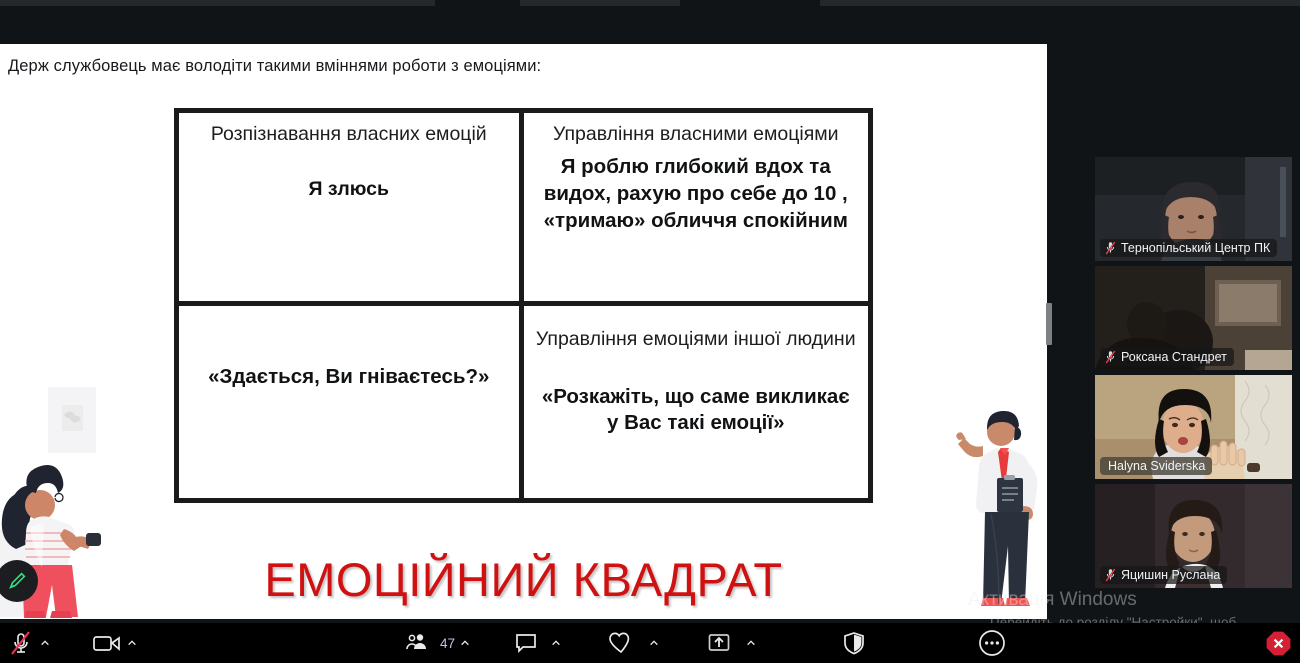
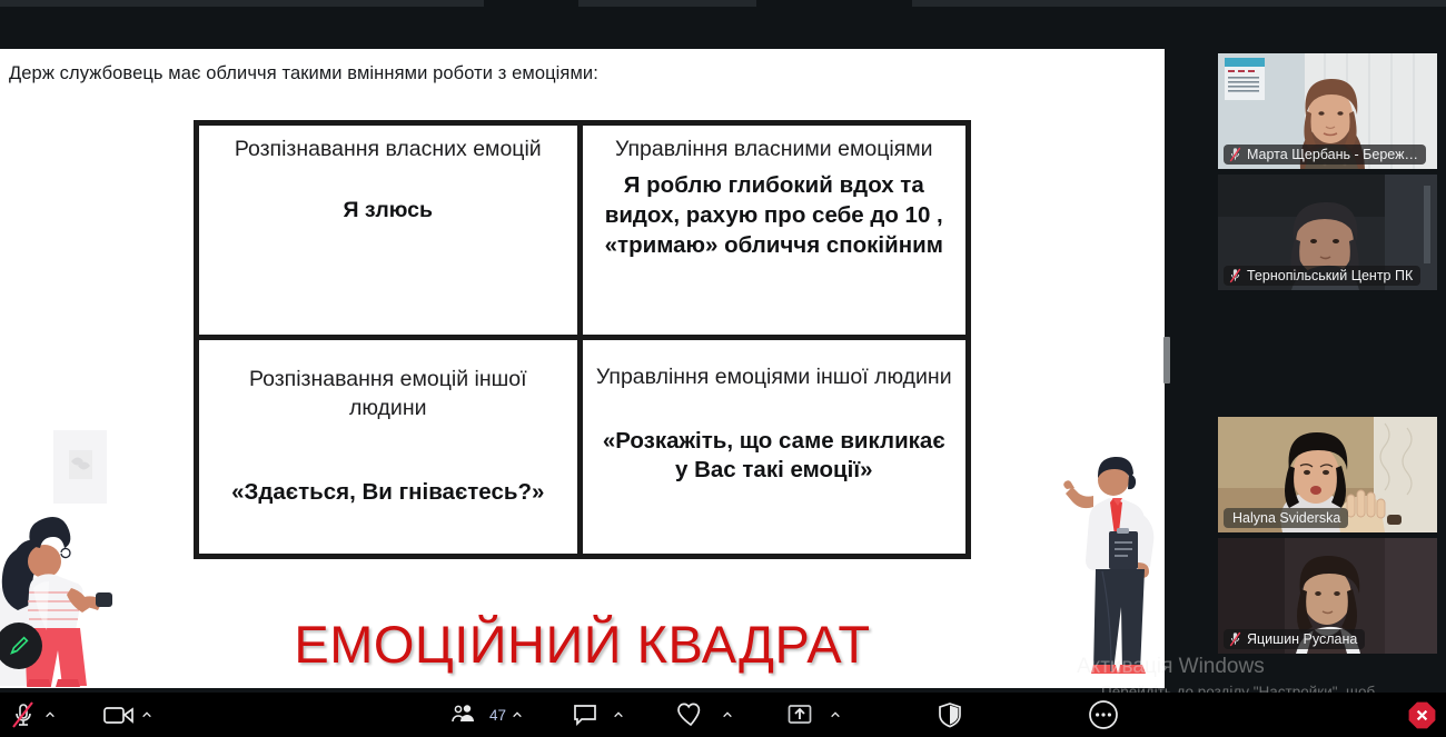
- Держ службовець має володіти такими вміннями роботи з емоціями:
+ Держ службовець має обличчя такими вміннями роботи з емоціями:
  Розпізнавання власних емоцій
  Я злюсь
  Управління власними емоціями
  Я роблю глибокий вдох та видох, рахую про себе до 10 , «тримаю» обличчя спокійним
+ Розпізнавання емоцій іншої людини
  «Здається, Ви гніваєтесь?»
  Управління емоціями іншої людини
  «Розкажіть, що саме викликає у Вас такі емоції»
  ЕМОЦІЙНИЙ КВАДРАТ
+ Марта Щербань - Береж…
  Тернопільський Центр ПК
- Роксана Стандрет
  Halyna Sviderska
  Яцишин Руслана
  Активація Windows
  47
